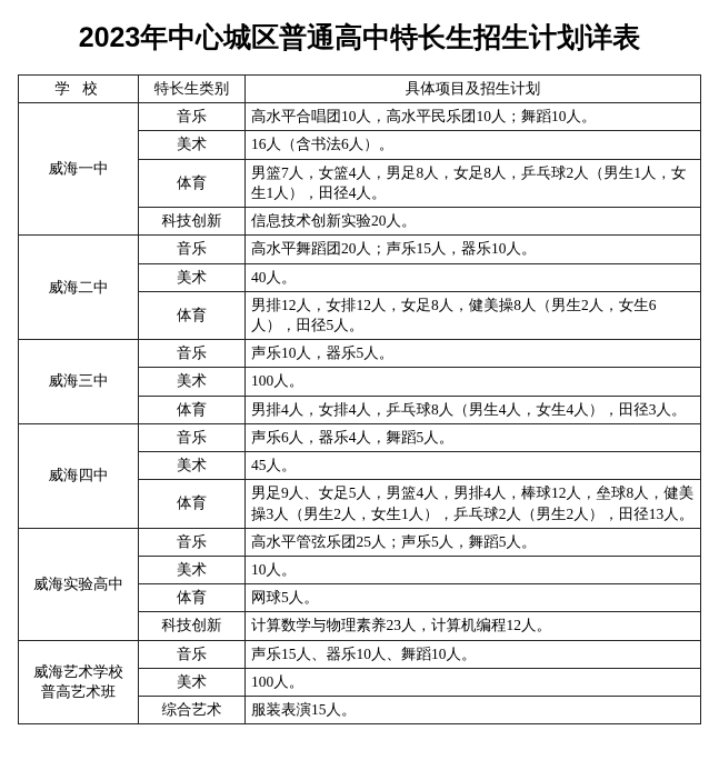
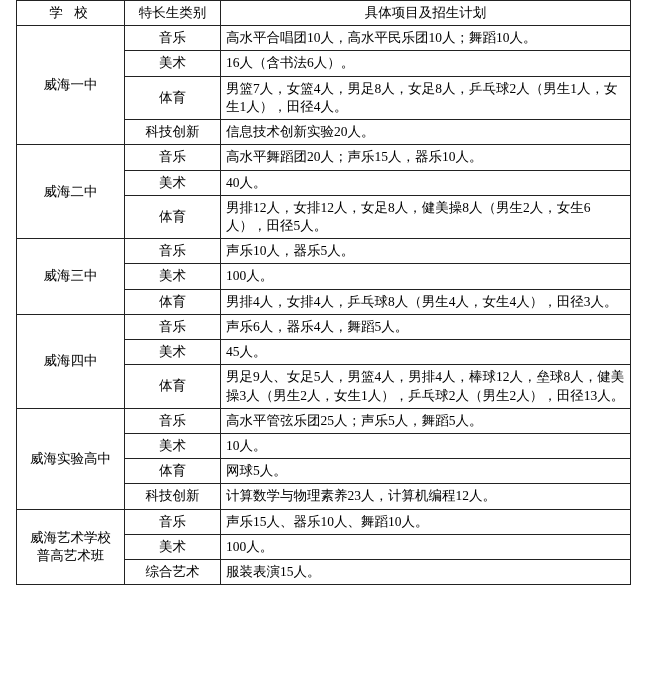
- 2023年中心城区普通高中特长生招生计划详表
  学 校	特长生类别	具体项目及招生计划
  威海一中	音乐	高水平合唱团10人，高水平民乐团10人；舞蹈10人。
  美术	16人（含书法6人）。
  体育	男篮7人，女篮4人，男足8人，女足8人，乒乓球2人（男生1人，女生1人），田径4人。
  科技创新	信息技术创新实验20人。
  威海二中	音乐	高水平舞蹈团20人；声乐15人，器乐10人。
  美术	40人。
  体育	男排12人，女排12人，女足8人，健美操8人（男生2人，女生6人），田径5人。
  威海三中	音乐	声乐10人，器乐5人。
  美术	100人。
  体育	男排4人，女排4人，乒乓球8人（男生4人，女生4人），田径3人。
  威海四中	音乐	声乐6人，器乐4人，舞蹈5人。
  美术	45人。
  体育	男足9人、女足5人，男篮4人，男排4人，棒球12人，垒球8人，健美操3人（男生2人，女生1人），乒乓球2人（男生2人），田径13人。
  威海实验高中	音乐	高水平管弦乐团25人；声乐5人，舞蹈5人。
  美术	10人。
  体育	网球5人。
  科技创新	计算数学与物理素养23人，计算机编程12人。
  威海艺术学校普高艺术班	音乐	声乐15人、器乐10人、舞蹈10人。
  美术	100人。
  综合艺术	服装表演15人。
